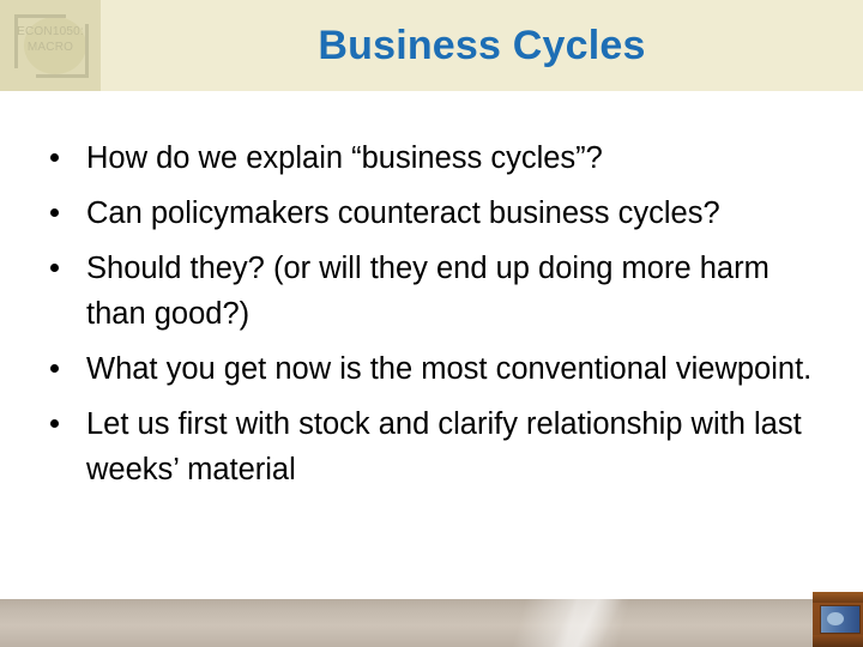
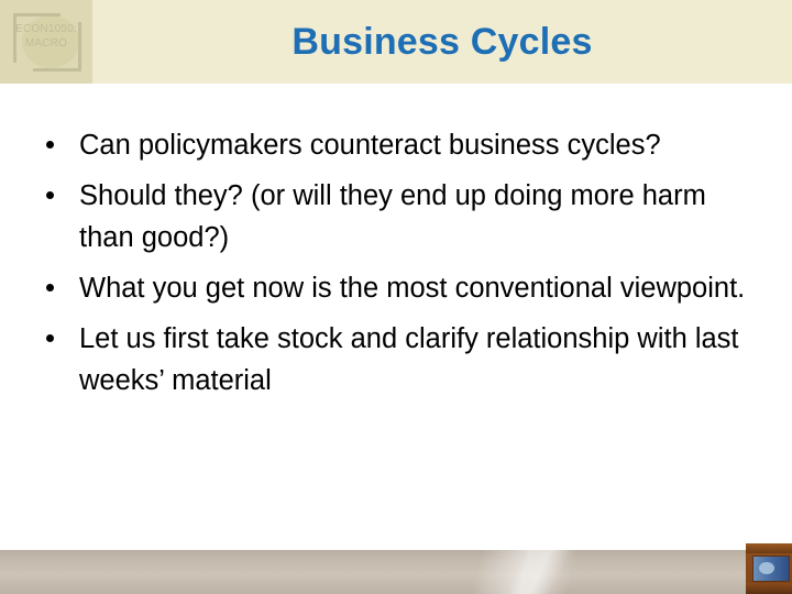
  ECON1050:
  Business Cycles
- How do we explain “business cycles”?
  Can policymakers counteract business cycles?
  Should they? (or will they end up doing more harm than good?)
  What you get now is the most conventional viewpoint.
- Let us first with stock and clarify relationship with last weeks’ material
+ Let us first take stock and clarify relationship with last weeks’ material
